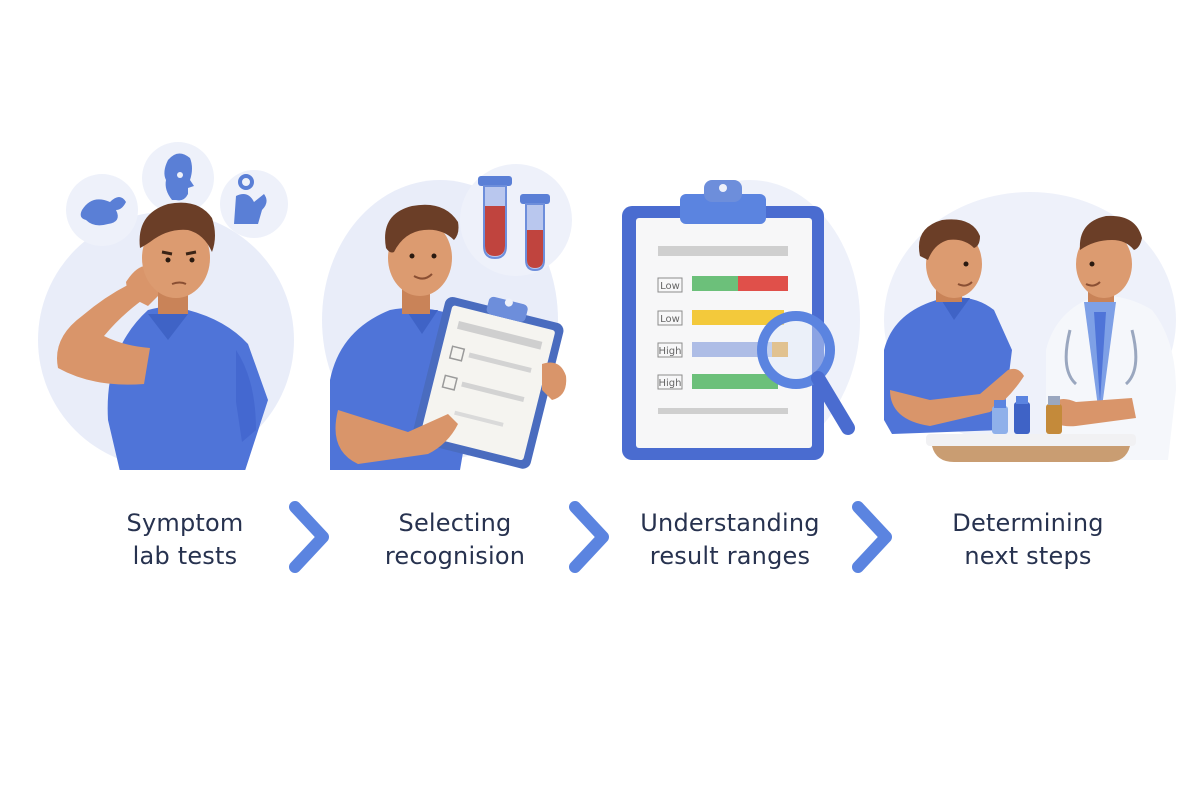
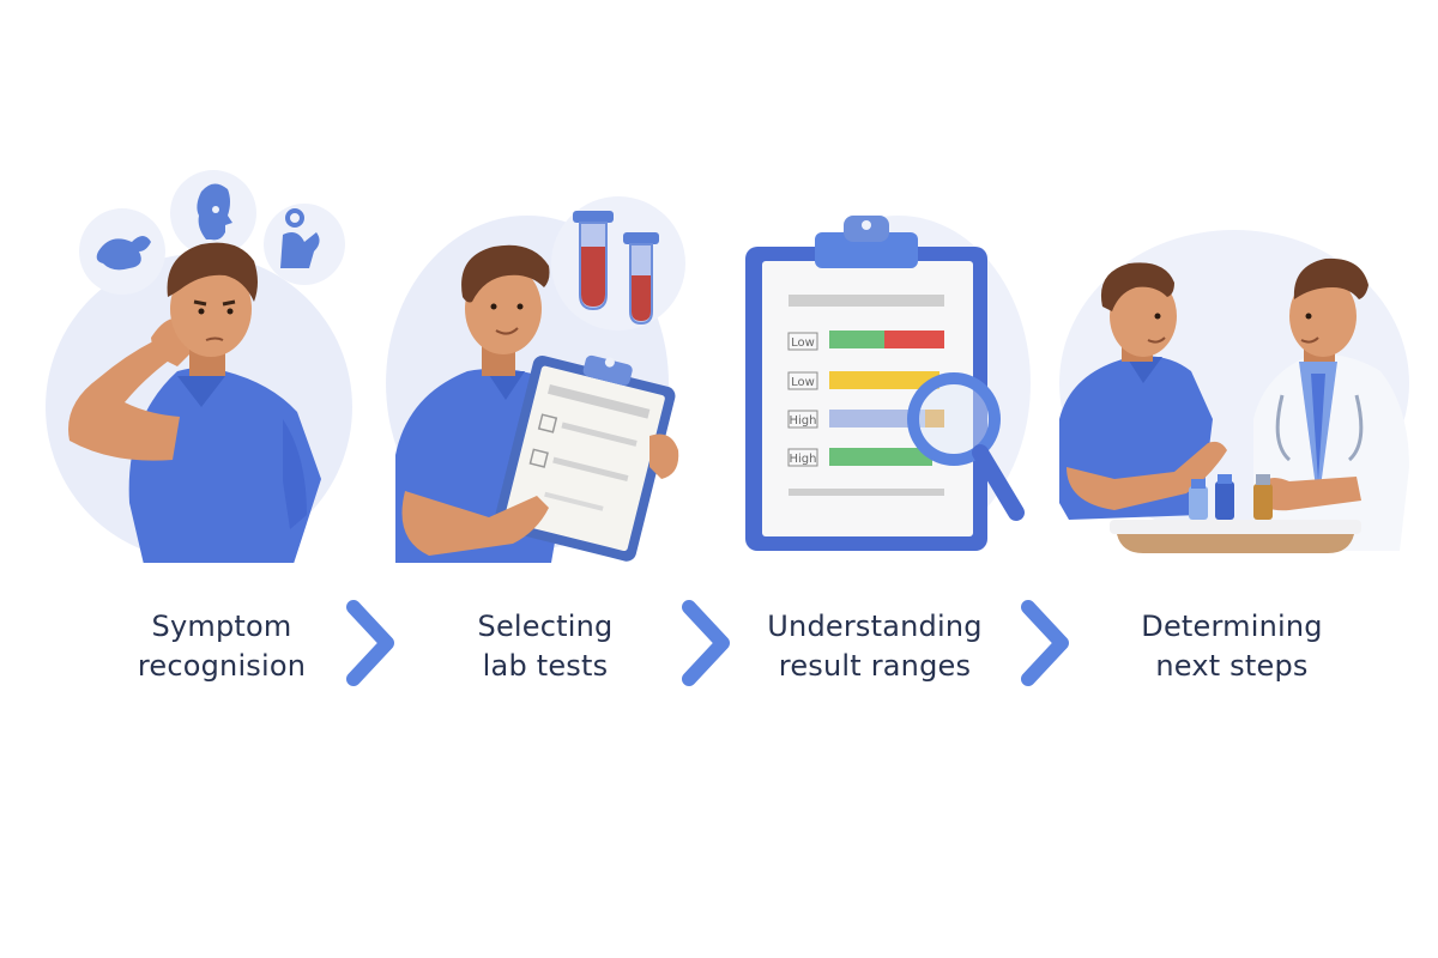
  Low
  Low
  High
  High
  Symptom
- lab tests
+ recognision
  Selecting
- recognision
+ lab tests
  Understanding
  result ranges
  Determining
  next steps
